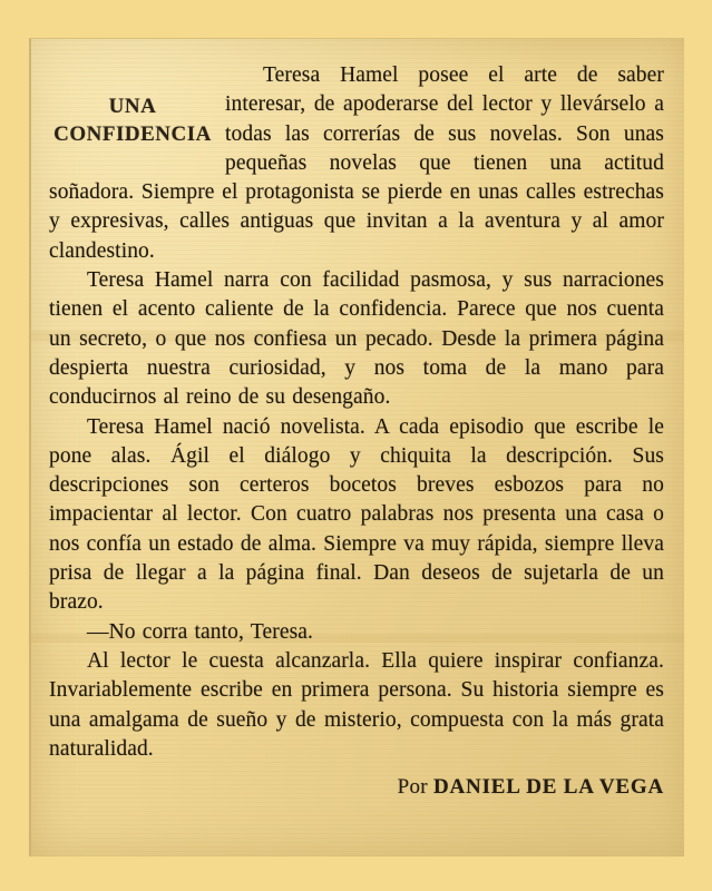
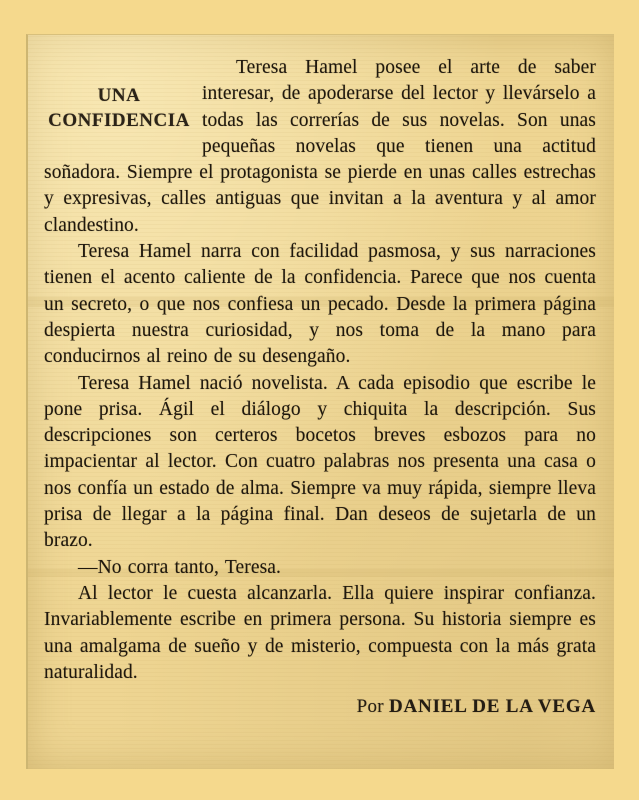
  UNA
  CONFIDENCIA
  Teresa Hamel posee el arte de saber interesar, de apoderarse del lector y llevárselo a todas las correrías de sus novelas. Son unas pequeñas novelas que tienen una actitud soñadora. Siempre el protagonista se pierde en unas calles estrechas y expresivas, calles antiguas que invitan a la aventura y al amor clandestino.
  Teresa Hamel narra con facilidad pasmosa, y sus narraciones tienen el acento caliente de la confidencia. Parece que nos cuenta un secreto, o que nos confiesa un pecado. Desde la primera página despierta nuestra curiosidad, y nos toma de la mano para conducirnos al reino de su desengaño.
- Teresa Hamel nació novelista. A cada episodio que escribe le pone alas. Ágil el diálogo y chiquita la descripción. Sus descripciones son certeros bocetos breves esbozos para no impacientar al lector. Con cuatro palabras nos presenta una casa o nos confía un estado de alma. Siempre va muy rápida, siempre lleva prisa de llegar a la página final. Dan deseos de sujetarla de un brazo.
+ Teresa Hamel nació novelista. A cada episodio que escribe le pone prisa. Ágil el diálogo y chiquita la descripción. Sus descripciones son certeros bocetos breves esbozos para no impacientar al lector. Con cuatro palabras nos presenta una casa o nos confía un estado de alma. Siempre va muy rápida, siempre lleva prisa de llegar a la página final. Dan deseos de sujetarla de un brazo.
  —No corra tanto, Teresa.
  Al lector le cuesta alcanzarla. Ella quiere inspirar confianza. Invariablemente escribe en primera persona. Su historia siempre es una amalgama de sueño y de misterio, compuesta con la más grata naturalidad.
  Por DANIEL DE LA VEGA
